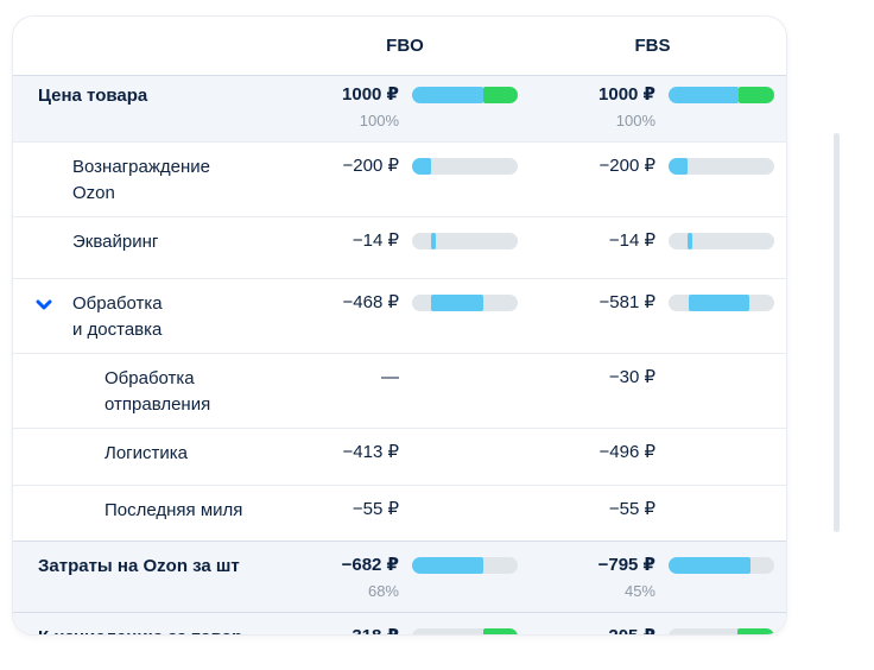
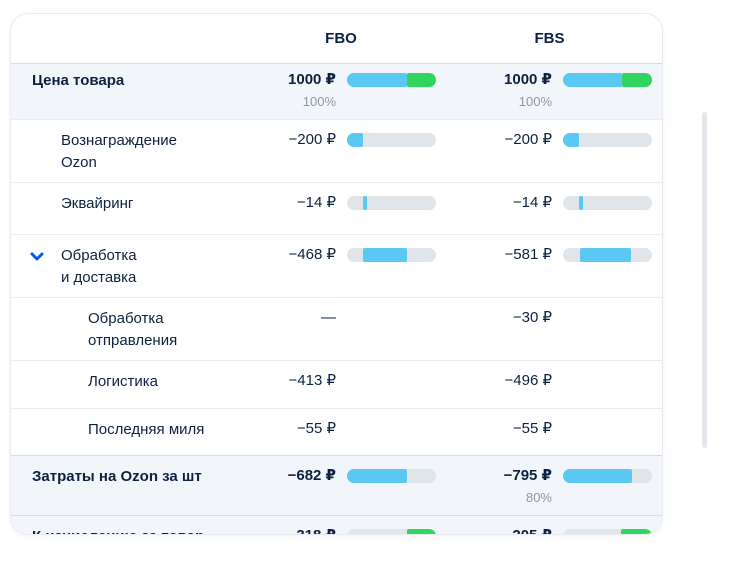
  FBO
  FBS
  Цена товара
  1000 ₽
  100%
  1000 ₽
  100%
  Вознаграждение
  Ozon
  −200 ₽
  −200 ₽
  Эквайринг
  −14 ₽
  −14 ₽
  Обработка
  и доставка
  −468 ₽
  −581 ₽
  Обработка
  отправления
  —
  −30 ₽
  Логистика
  −413 ₽
  −496 ₽
  Последняя миля
  −55 ₽
  −55 ₽
  Затраты на Ozon за шт
  −682 ₽
- 68%
  −795 ₽
- 45%
+ 80%
